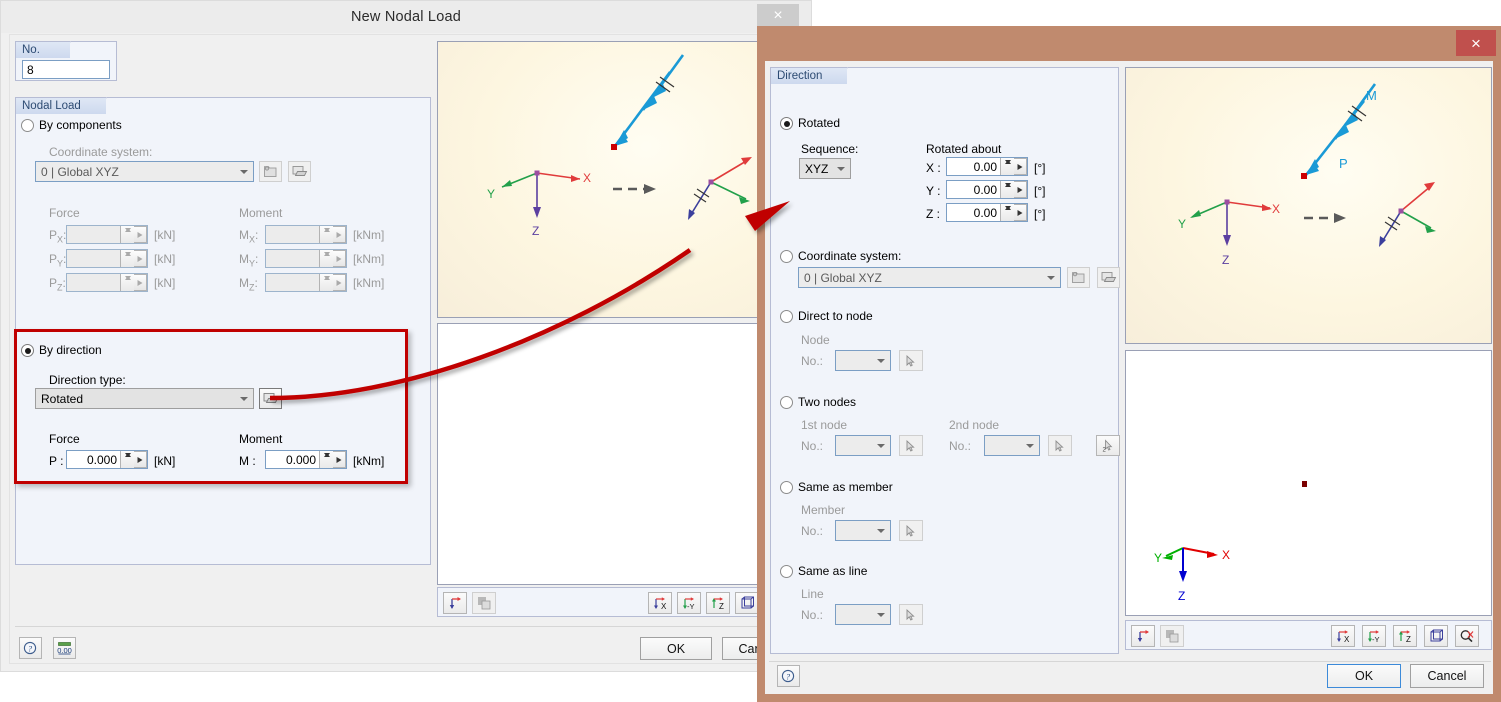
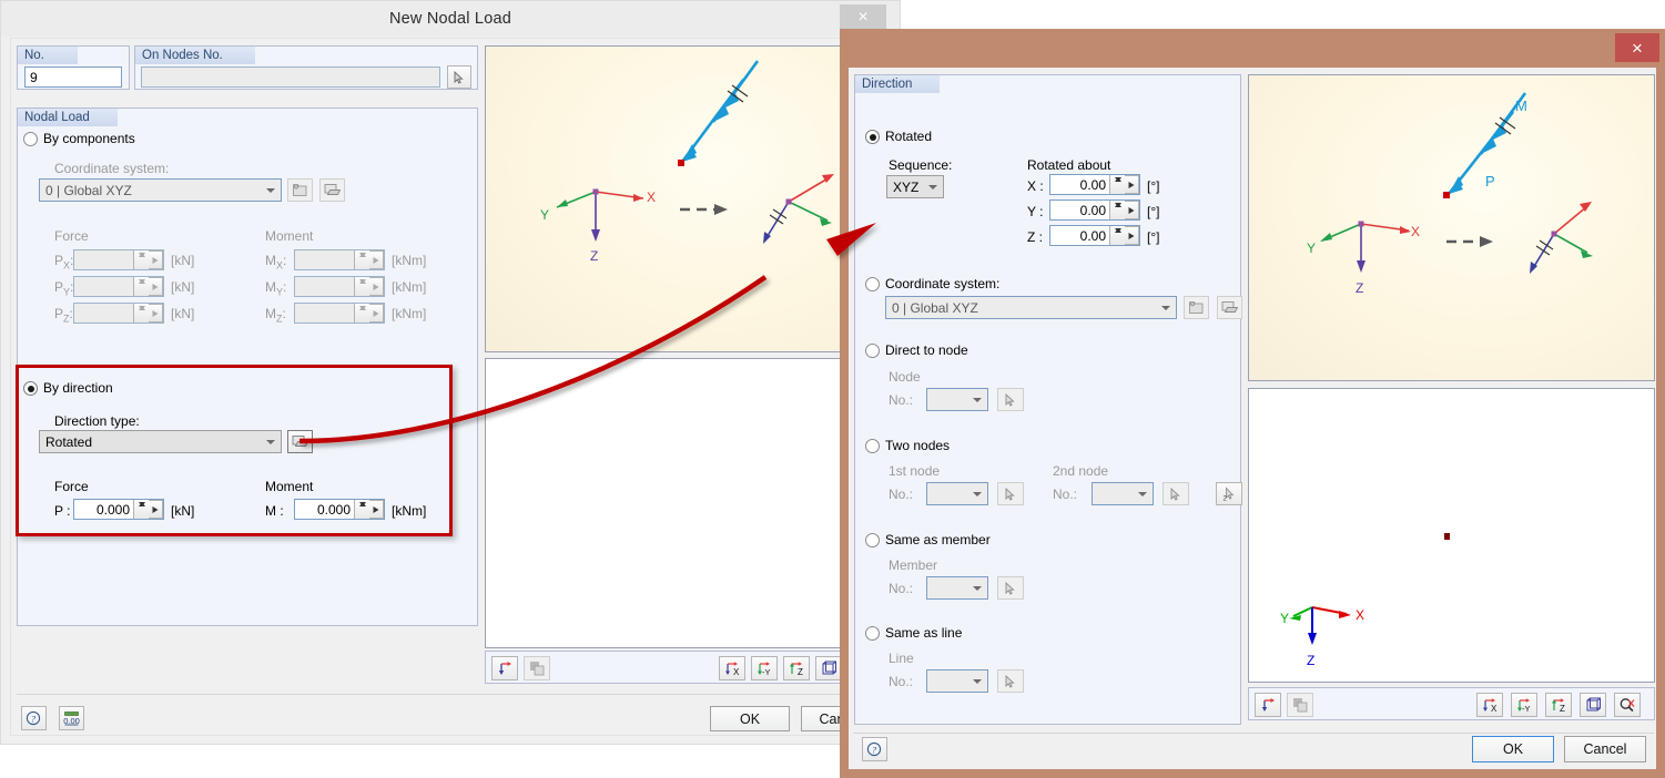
  New Nodal Load
  ×
  No.
- 8
+ 9
+ On Nodes No.
  Nodal Load
  By components
  Coordinate system:
  0 | Global XYZ
  Force
  Moment
  PX:
  [kN]
  PY:
  [kN]
  PZ:
  [kN]
  MX:
  [kNm]
  MY:
  [kNm]
  MZ:
  [kNm]
  By direction
  Direction type:
  Rotated
  Force
  Moment
  P :
  0.000
  [kN]
  M :
  0.000
  [kNm]
  ?
  0.00
  OK
  X
  Y
  Z
  X
  -Y
  Z
  ×
  Direction
  Rotated
  Sequence:
  XYZ
  Rotated about
  X :
  0.00
  [°]
  Y :
  0.00
  [°]
  Z :
  0.00
  [°]
  Coordinate system:
  0 | Global XYZ
  Direct to node
  Node
  No.:
  Two nodes
  1st node
  2nd node
  No.:
  No.:
  Same as member
  Member
  No.:
  Same as line
  Line
  No.:
  M
  P
  X
  Y
  Z
  X
  Y
  Z
  X
  -Y
  Z
  ?
  OK
  Cancel
